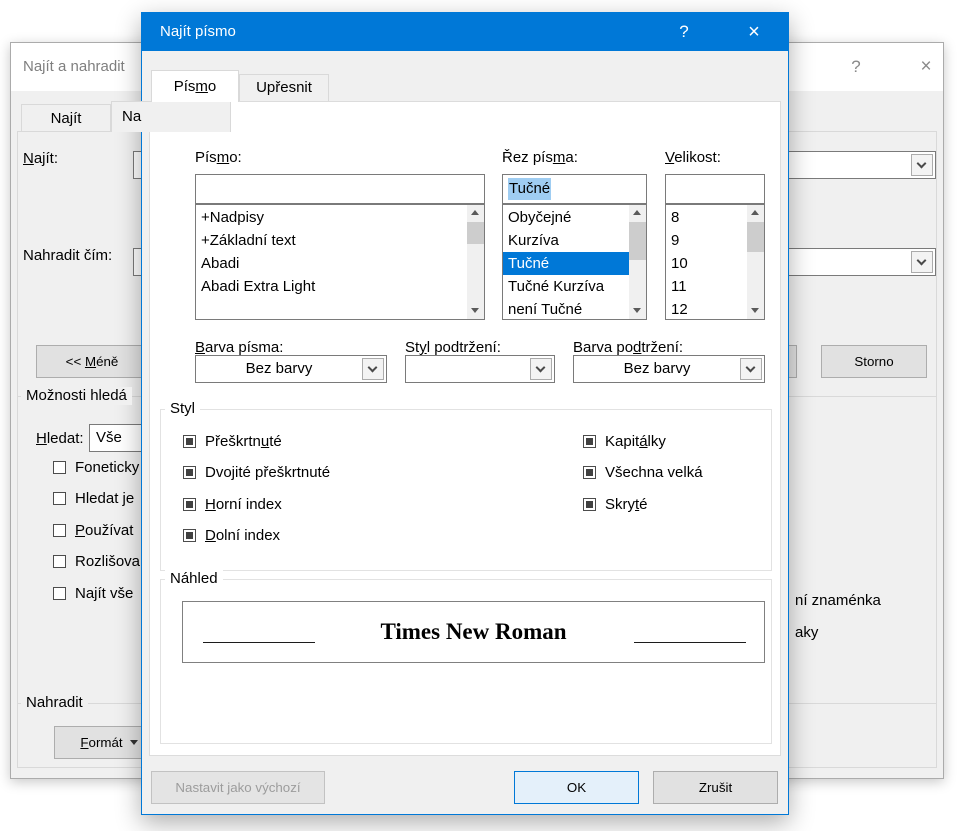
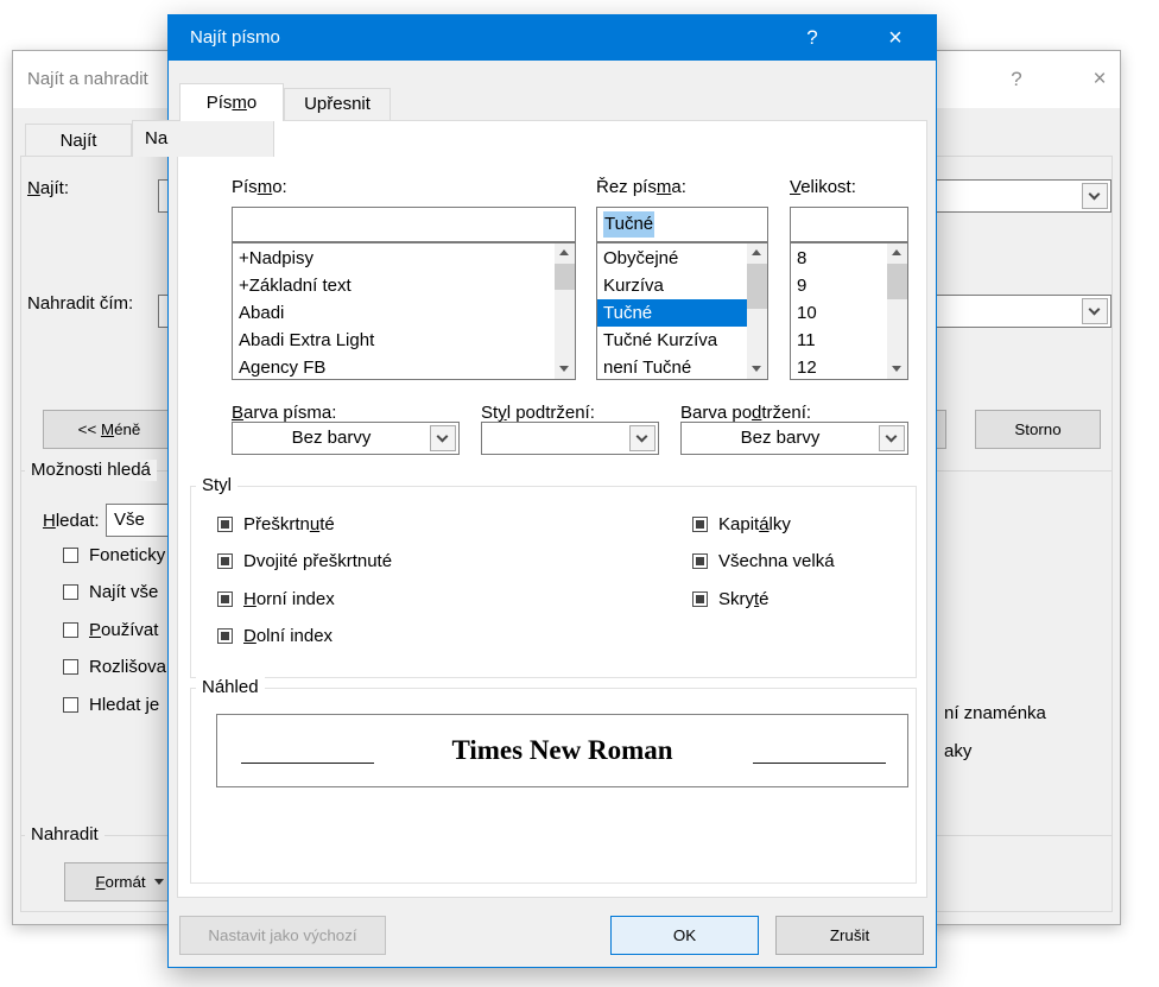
  Najít a nahradit
  ?
  ×
  Najít
  Na
  Najít:
  Nahradit čím:
  << Méně
  Storno
  Možnosti hledá
  Hledat:
  Vše
  Foneticky
- Hledat je
+ Najít vše
  Používat
  Rozlišova
- Najít vše
+ Hledat je
  ní znaménka
  aky
  Nahradit
  Formát
  Najít písmo
  ?
  ×
  Písmo
  Upřesnit
  Písmo:
  +Nadpisy
  +Základní text
  Abadi
  Abadi Extra Light
+ Agency FB
  Řez písma:
  Tučné
  Obyčejné
  Kurzíva
  Tučné
  Tučné Kurzíva
  není Tučné
  Velikost:
  8
  9
  10
  11
  12
  Barva písma:
  Bez barvy
  Styl podtržení:
  Barva podtržení:
  Bez barvy
  Styl
  Přeškrtnuté
  Dvojité přeškrtnuté
  Horní index
  Dolní index
  Kapitálky
  Všechna velká
  Skryté
  Náhled
  Times New Roman
  Nastavit jako výchozí
  OK
  Zrušit
